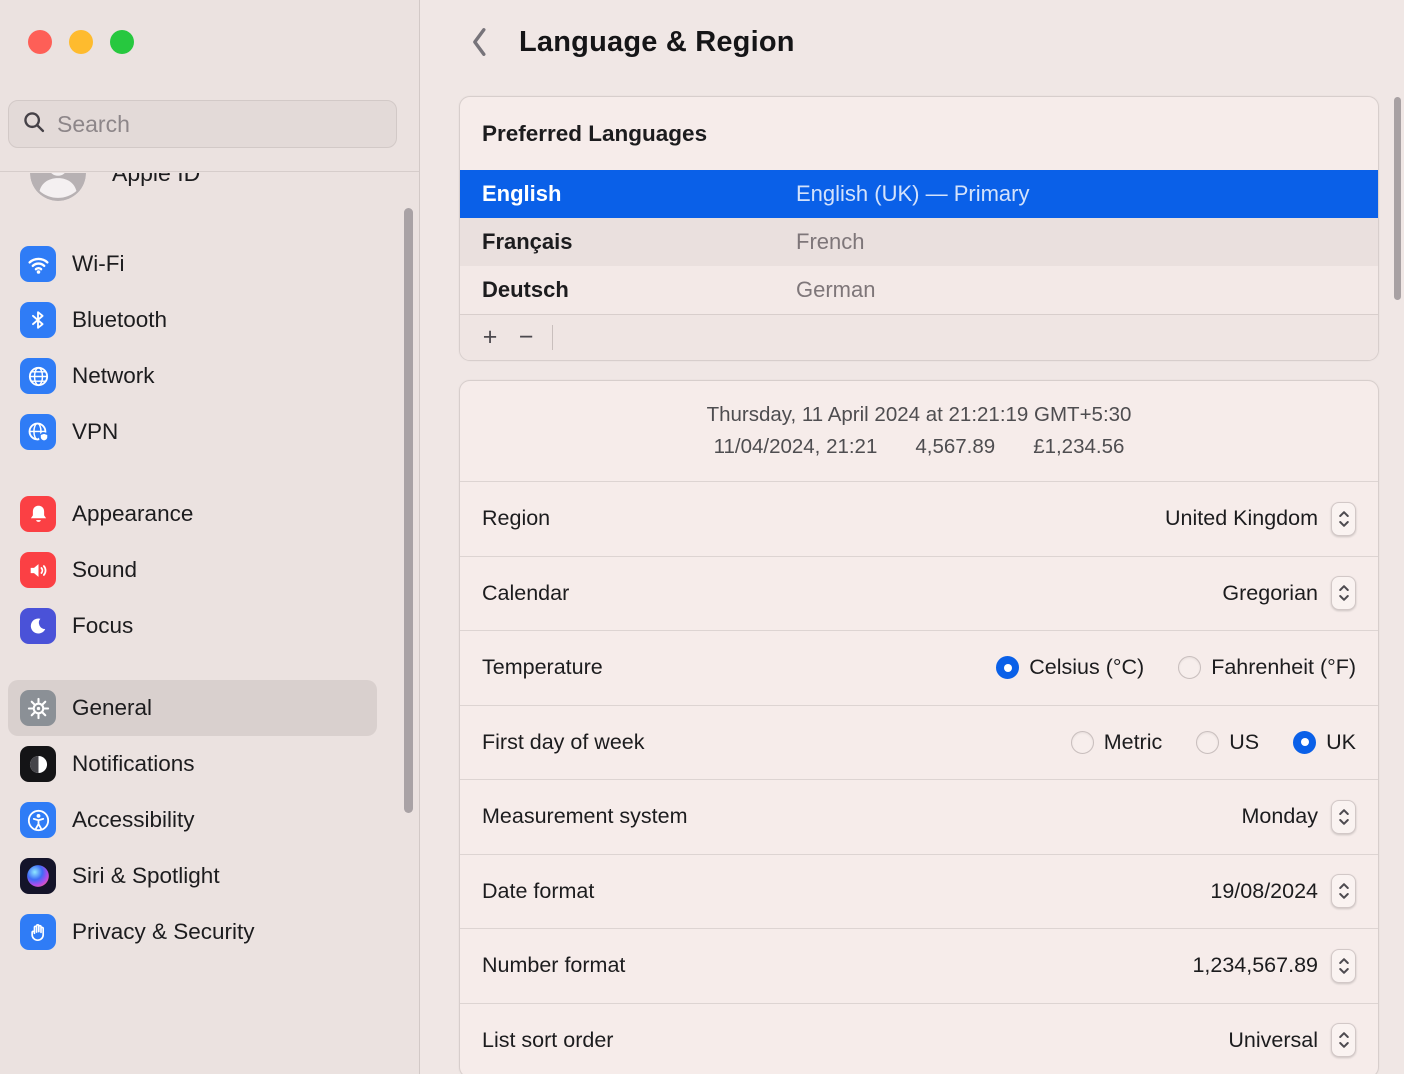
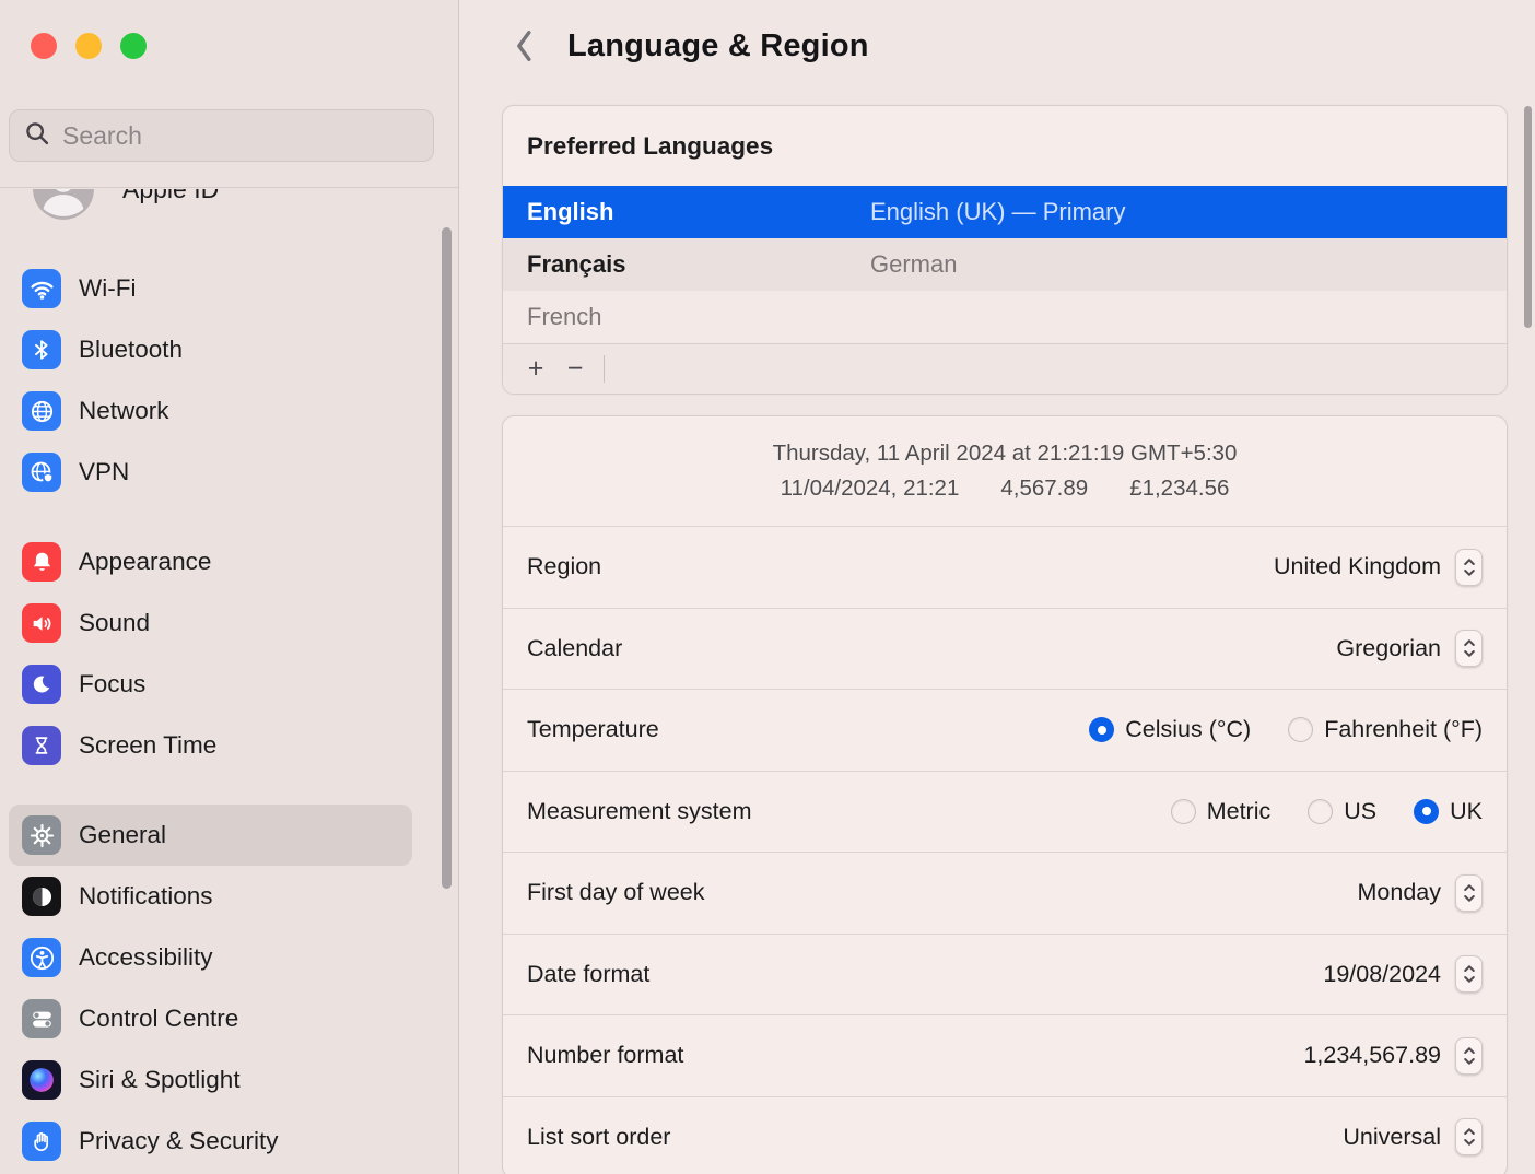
  Search
  Apple ID
  Wi-Fi
  Bluetooth
  Network
  VPN
  Appearance
  Sound
  Focus
+ Screen Time
  General
  Notifications
  Accessibility
+ Control Centre
  Siri & Spotlight
  Privacy & Security
  Language & Region
  Preferred Languages
  English
  English (UK) — Primary
  Français
- French
+ German
- Deutsch
- German
+ French
  +
  −
  Thursday, 11 April 2024 at 21:21:19 GMT+5:30
  11/04/2024, 21:21
  4,567.89
  £1,234.56
  Region
  United Kingdom
  Calendar
  Gregorian
  Temperature
  Celsius (°C)
  Fahrenheit (°F)
- First day of week
+ Measurement system
  Metric
  US
  UK
- Measurement system
+ First day of week
  Monday
  Date format
  19/08/2024
  Number format
  1,234,567.89
  List sort order
  Universal
